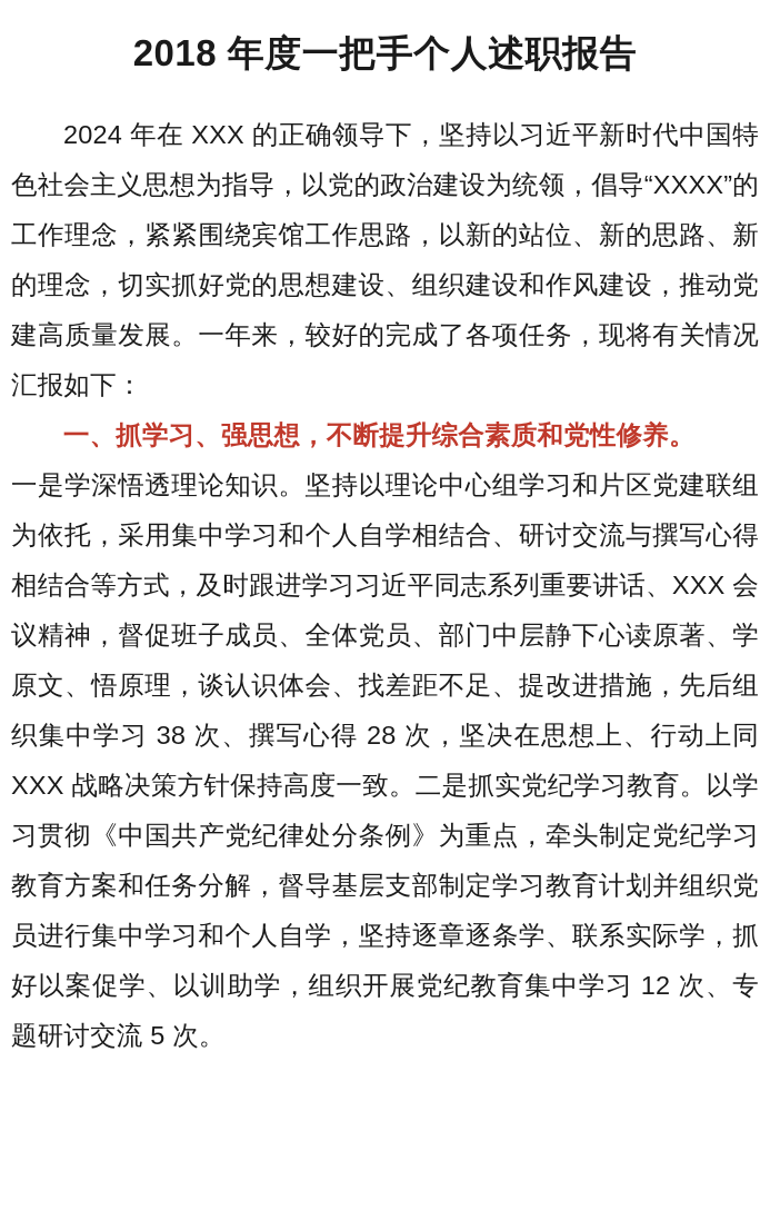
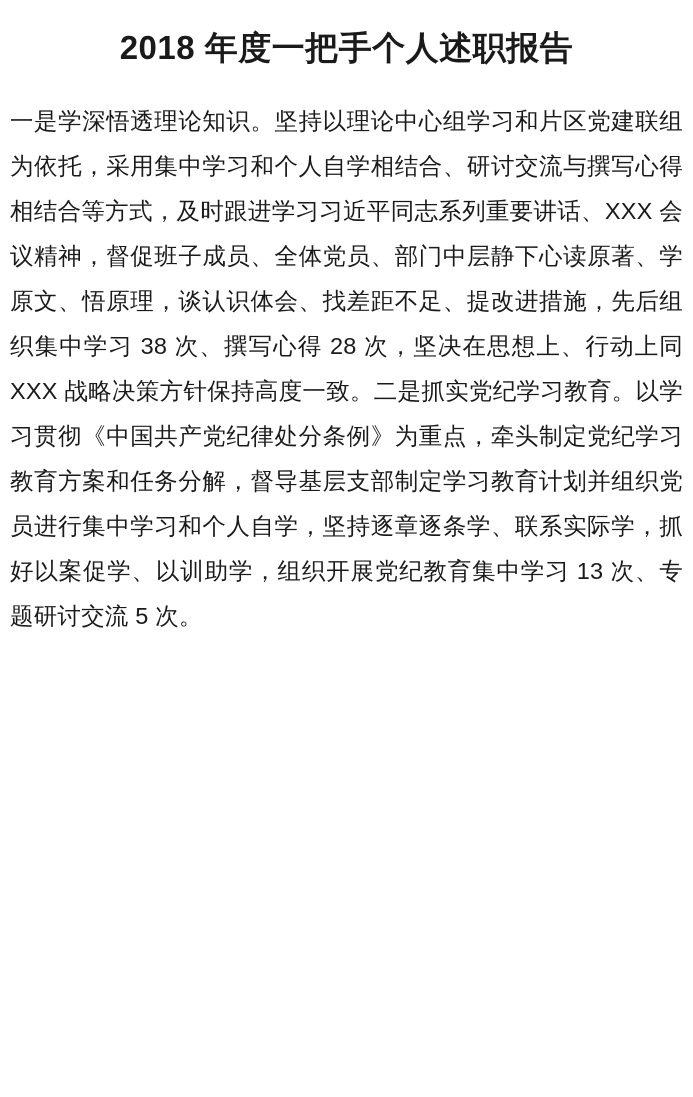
  2018 年度一把手个人述职报告
- 2024 年在 XXX 的正确领导下，坚持以习近平新时代中国特色社会主义思想为指导，以党的政治建设为统领，倡导“XXXX”的工作理念，紧紧围绕宾馆工作思路，以新的站位、新的思路、新的理念，切实抓好党的思想建设、组织建设和作风建设，推动党建高质量发展。一年来，较好的完成了各项任务，现将有关情况汇报如下：
- 一、抓学习、强思想，不断提升综合素质和党性修养。
- 一是学深悟透理论知识。坚持以理论中心组学习和片区党建联组为依托，采用集中学习和个人自学相结合、研讨交流与撰写心得相结合等方式，及时跟进学习习近平同志系列重要讲话、XXX 会议精神，督促班子成员、全体党员、部门中层静下心读原著、学原文、悟原理，谈认识体会、找差距不足、提改进措施，先后组织集中学习 38 次、撰写心得 28 次，坚决在思想上、行动上同 XXX 战略决策方针保持高度一致。二是抓实党纪学习教育。以学习贯彻《中国共产党纪律处分条例》为重点，牵头制定党纪学习教育方案和任务分解，督导基层支部制定学习教育计划并组织党员进行集中学习和个人自学，坚持逐章逐条学、联系实际学，抓好以案促学、以训助学，组织开展党纪教育集中学习 12 次、专题研讨交流 5 次。
+ 一是学深悟透理论知识。坚持以理论中心组学习和片区党建联组为依托，采用集中学习和个人自学相结合、研讨交流与撰写心得相结合等方式，及时跟进学习习近平同志系列重要讲话、XXX 会议精神，督促班子成员、全体党员、部门中层静下心读原著、学原文、悟原理，谈认识体会、找差距不足、提改进措施，先后组织集中学习 38 次、撰写心得 28 次，坚决在思想上、行动上同 XXX 战略决策方针保持高度一致。二是抓实党纪学习教育。以学习贯彻《中国共产党纪律处分条例》为重点，牵头制定党纪学习教育方案和任务分解，督导基层支部制定学习教育计划并组织党员进行集中学习和个人自学，坚持逐章逐条学、联系实际学，抓好以案促学、以训助学，组织开展党纪教育集中学习 13 次、专题研讨交流 5 次。
